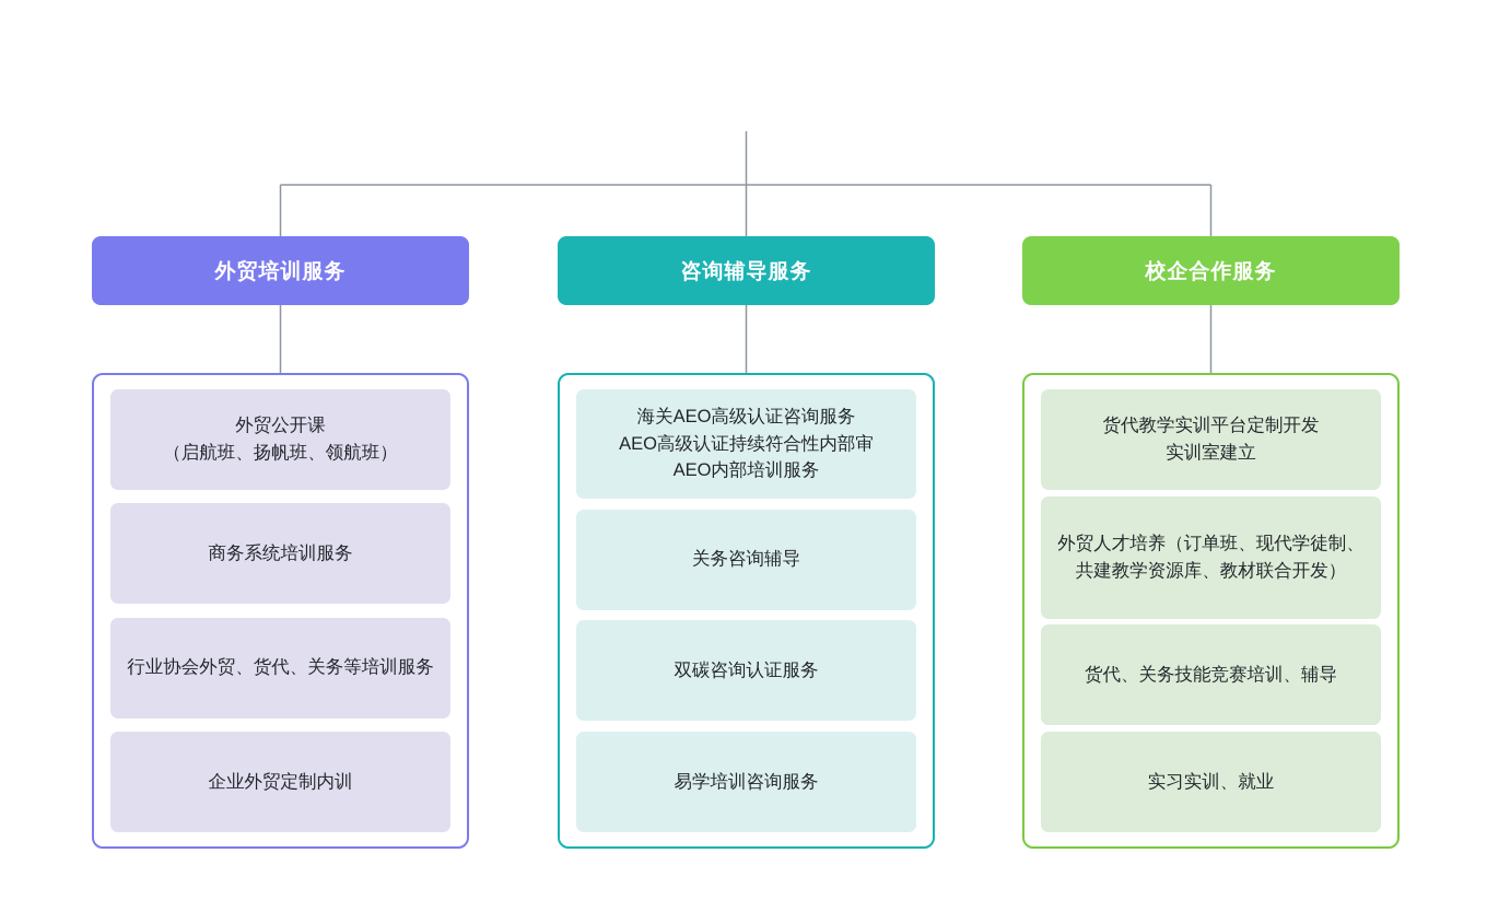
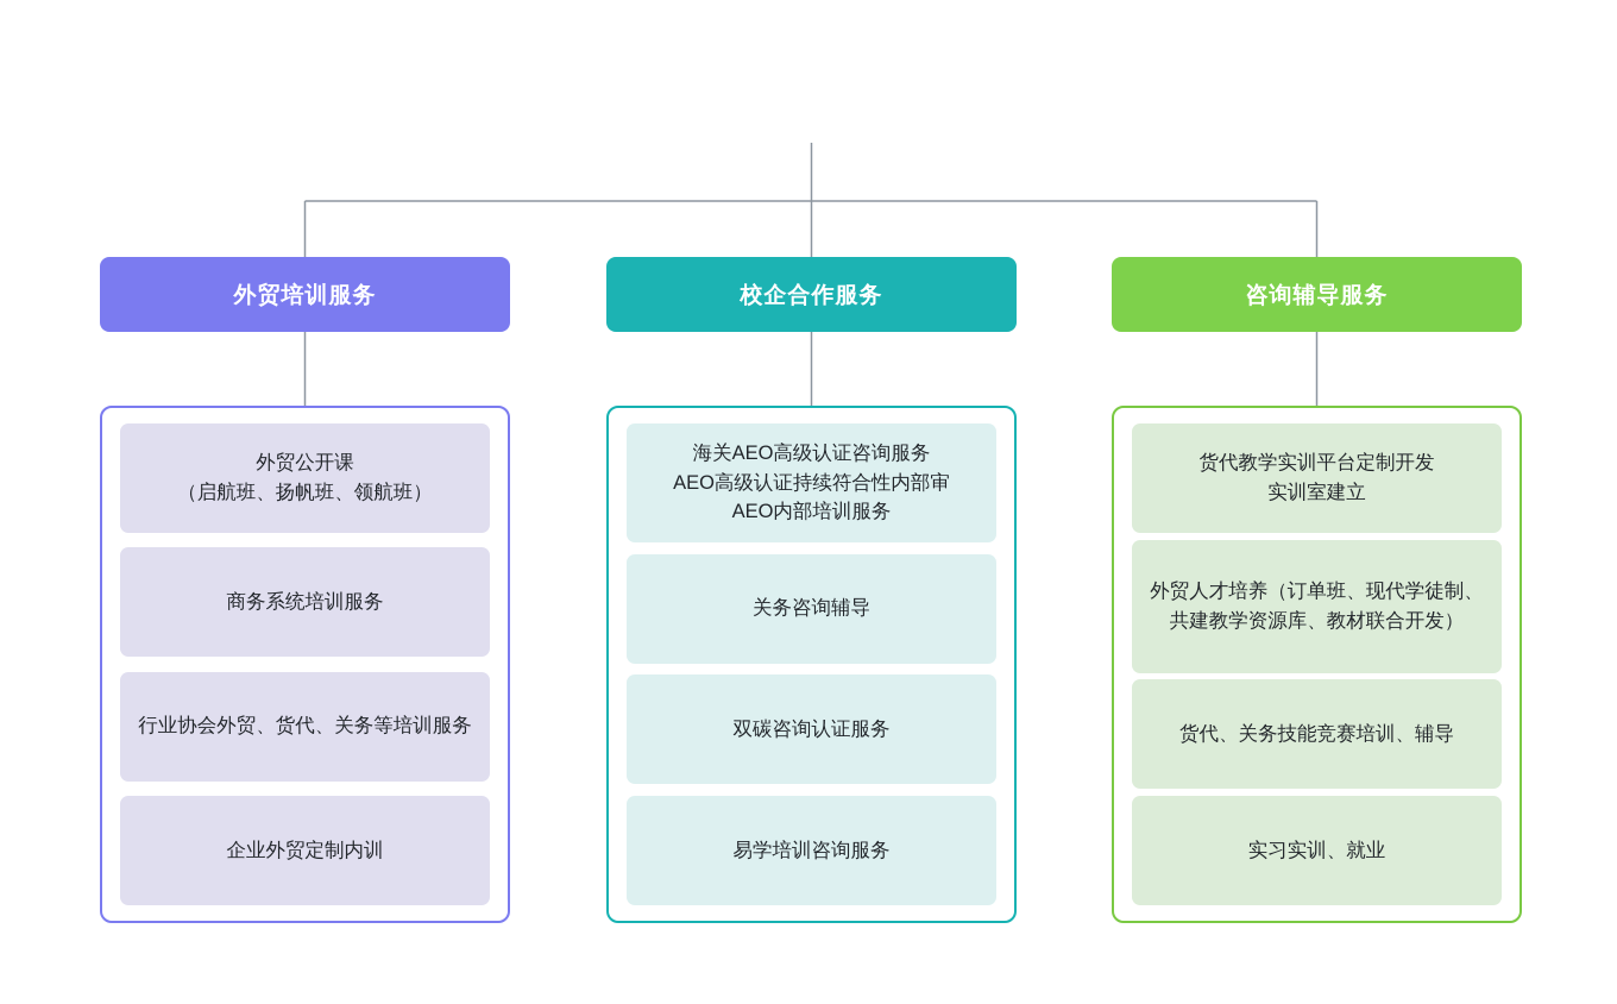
  外贸培训服务
  外贸公开课
  （启航班、扬帆班、领航班）
  商务系统培训服务
  行业协会外贸、货代、关务等培训服务
  企业外贸定制内训
- 咨询辅导服务
+ 校企合作服务
  海关AEO高级认证咨询服务
  AEO高级认证持续符合性内部审
  AEO内部培训服务
  关务咨询辅导
  双碳咨询认证服务
  易学培训咨询服务
- 校企合作服务
+ 咨询辅导服务
  货代教学实训平台定制开发
  实训室建立
  外贸人才培养（订单班、现代学徒制、共建教学资源库、教材联合开发）
  货代、关务技能竞赛培训、辅导
  实习实训、就业
